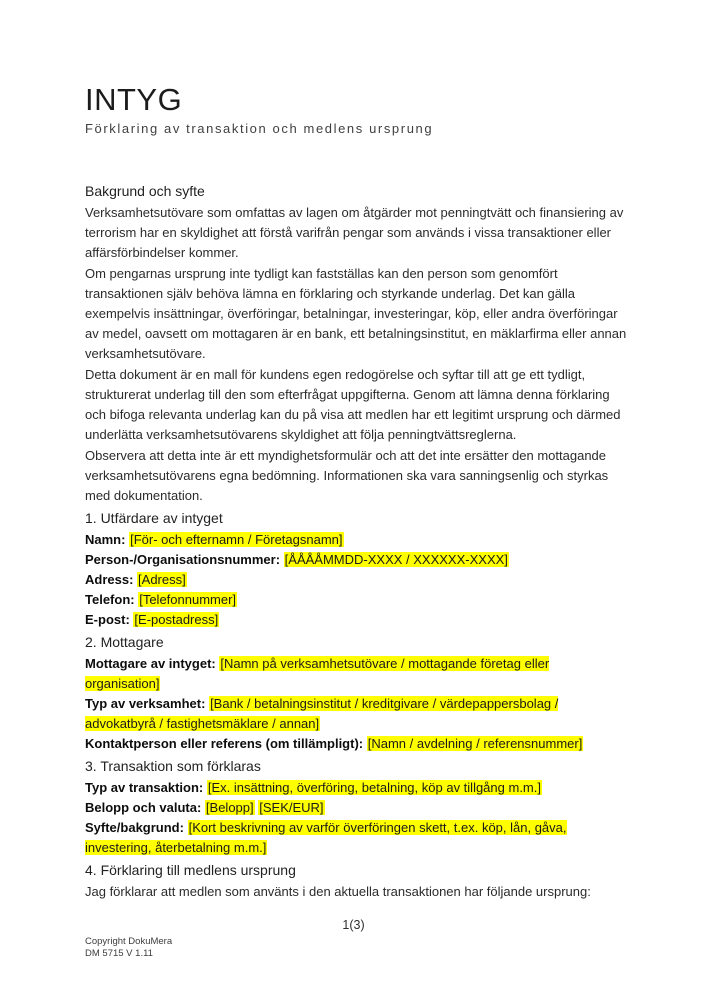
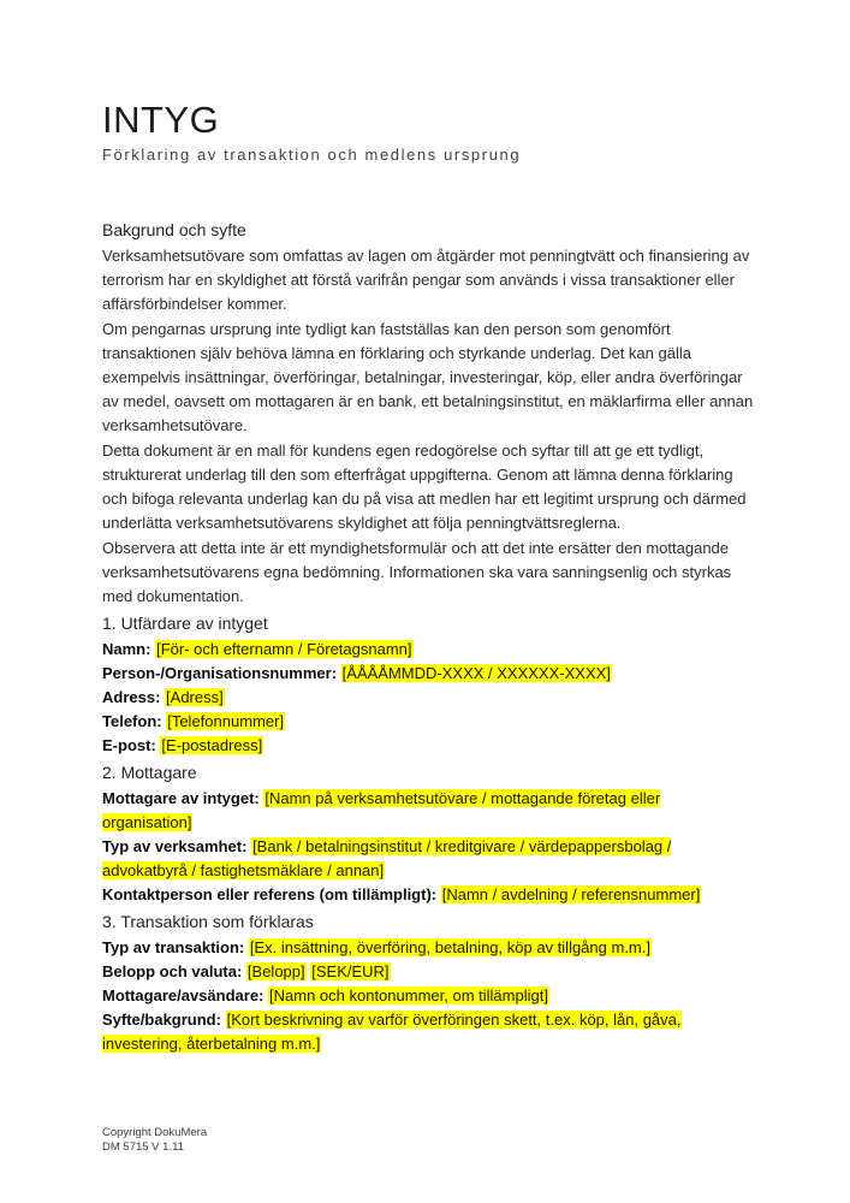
  INTYG
  Förklaring av transaktion och medlens ursprung
  Bakgrund och syfte
  Verksamhetsutövare som omfattas av lagen om åtgärder mot penningtvätt och finansiering av terrorism har en skyldighet att förstå varifrån pengar som används i vissa transaktioner eller affärsförbindelser kommer.
  Om pengarnas ursprung inte tydligt kan fastställas kan den person som genomfört transaktionen själv behöva lämna en förklaring och styrkande underlag. Det kan gälla exempelvis insättningar, överföringar, betalningar, investeringar, köp, eller andra överföringar av medel, oavsett om mottagaren är en bank, ett betalningsinstitut, en mäklarfirma eller annan verksamhetsutövare.
  Detta dokument är en mall för kundens egen redogörelse och syftar till att ge ett tydligt, strukturerat underlag till den som efterfrågat uppgifterna. Genom att lämna denna förklaring och bifoga relevanta underlag kan du på visa att medlen har ett legitimt ursprung och därmed underlätta verksamhetsutövarens skyldighet att följa penningtvättsreglerna.
  Observera att detta inte är ett myndighetsformulär och att det inte ersätter den mottagande verksamhetsutövarens egna bedömning. Informationen ska vara sanningsenlig och styrkas med dokumentation.
  1. Utfärdare av intyget
  Namn: [För- och efternamn / Företagsnamn]
  Person-/Organisationsnummer: [ÅÅÅÅMMDD-XXXX / XXXXXX-XXXX]
  Adress: [Adress]
  Telefon: [Telefonnummer]
  E-post: [E-postadress]
  2. Mottagare
  Mottagare av intyget: [Namn på verksamhetsutövare / mottagande företag eller organisation]
  Typ av verksamhet: [Bank / betalningsinstitut / kreditgivare / värdepappersbolag / advokatbyrå / fastighetsmäklare / annan]
  Kontaktperson eller referens (om tillämpligt): [Namn / avdelning / referensnummer]
  3. Transaktion som förklaras
  Typ av transaktion: [Ex. insättning, överföring, betalning, köp av tillgång m.m.]
  Belopp och valuta: [Belopp] [SEK/EUR]
+ Mottagare/avsändare: [Namn och kontonummer, om tillämpligt]
  Syfte/bakgrund: [Kort beskrivning av varför överföringen skett, t.ex. köp, lån, gåva, investering, återbetalning m.m.]
- 4. Förklaring till medlens ursprung
- Jag förklarar att medlen som använts i den aktuella transaktionen har följande ursprung:
- 1(3)
  Copyright DokuMera
  DM 5715 V 1.11
